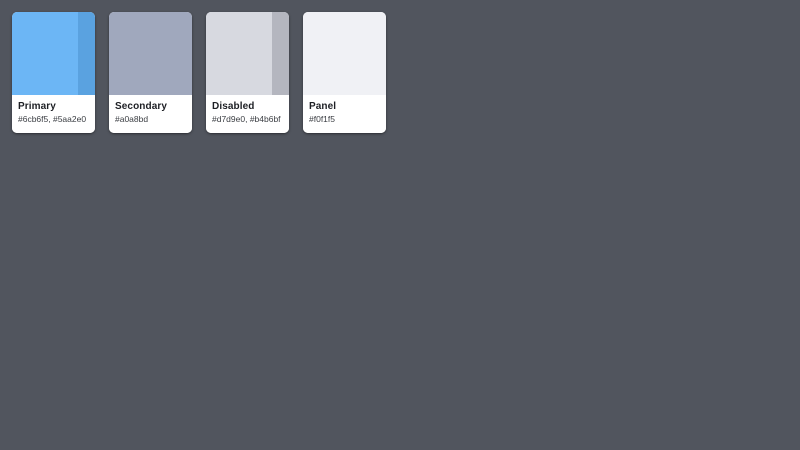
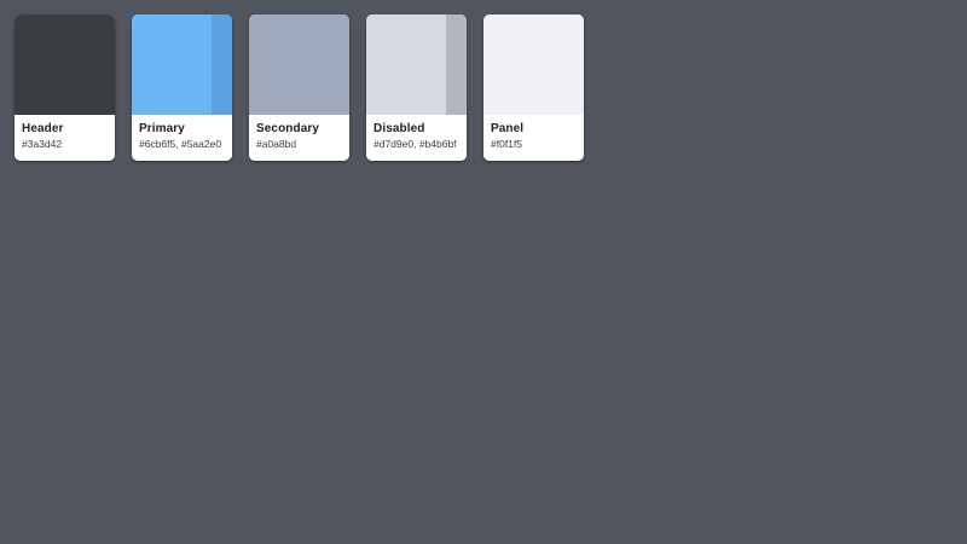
+ Header
+ #3a3d42
  Primary
  #6cb6f5, #5aa2e0
  Secondary
  #a0a8bd
  Disabled
  #d7d9e0, #b4b6bf
  Panel
  #f0f1f5
